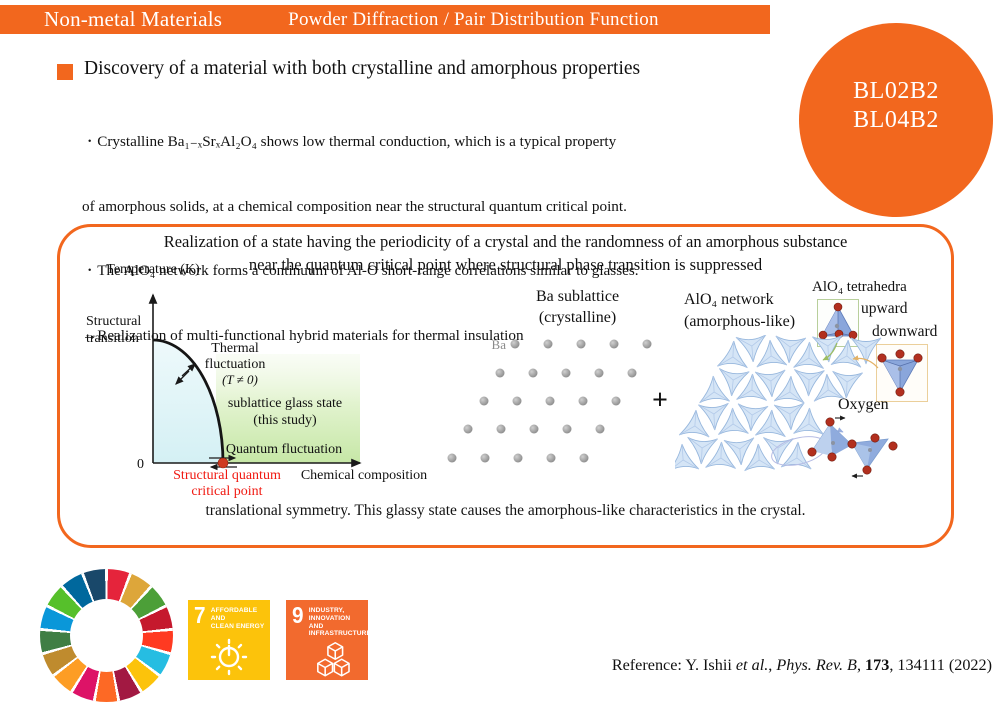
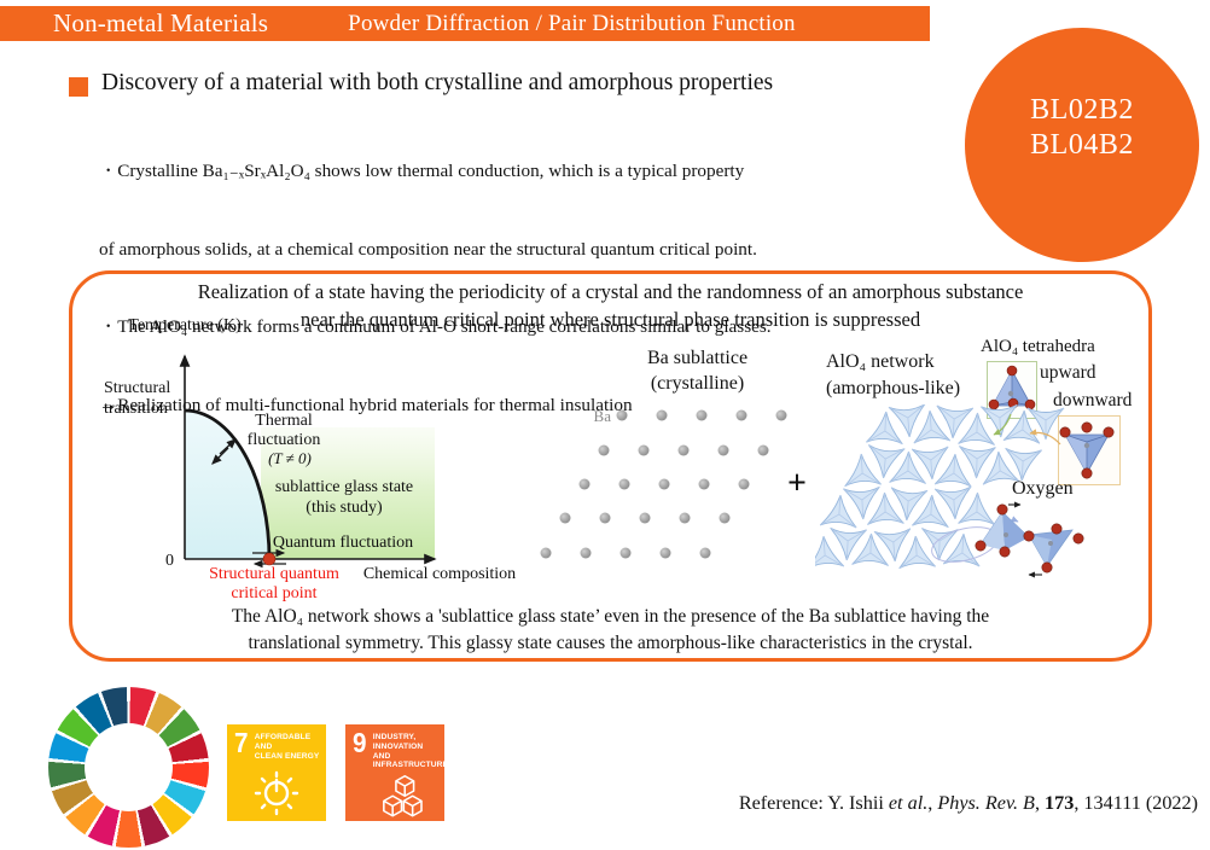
  Non-metal Materials
  Powder Diffraction / Pair Distribution Function
  BL02B2
  BL04B2
  Discovery of a material with both crystalline and amorphous properties
  ・Crystalline Ba₁₋ₓSrₓAl₂O₄ shows low thermal conduction, which is a typical property
  of amorphous solids, at a chemical composition near the structural quantum critical point.
  ・The AlO₄ network forms a continuum of Al-O short-range correlations similar to glasses.
  →Realization of multi-functional hybrid materials for thermal insulation
  Realization of a state having the periodicity of a crystal and the randomness of an amorphous substance
  near the quantum critical point where structural phase transition is suppressed
  Temperature (K)
  Structural
  transition
  Thermal
  fluctuation
  (T ≠ 0)
  sublattice glass state
  (this study)
  Quantum fluctuation
  0
  Structural quantum
  critical point
  Chemical composition
  Ba sublattice
  (crystalline)
  Ba
  +
  AlO₄ network
  (amorphous-like)
  AlO₄ tetrahedra
  upward
  downward
  Oxygen
+ The AlO₄ network shows a 'sublattice glass state’ even in the presence of the Ba sublattice having the
  translational symmetry. This glassy state causes the amorphous-like characteristics in the crystal.
  7
  9
  Reference: Y. Ishii et al., Phys. Rev. B, 173, 134111 (2022)
